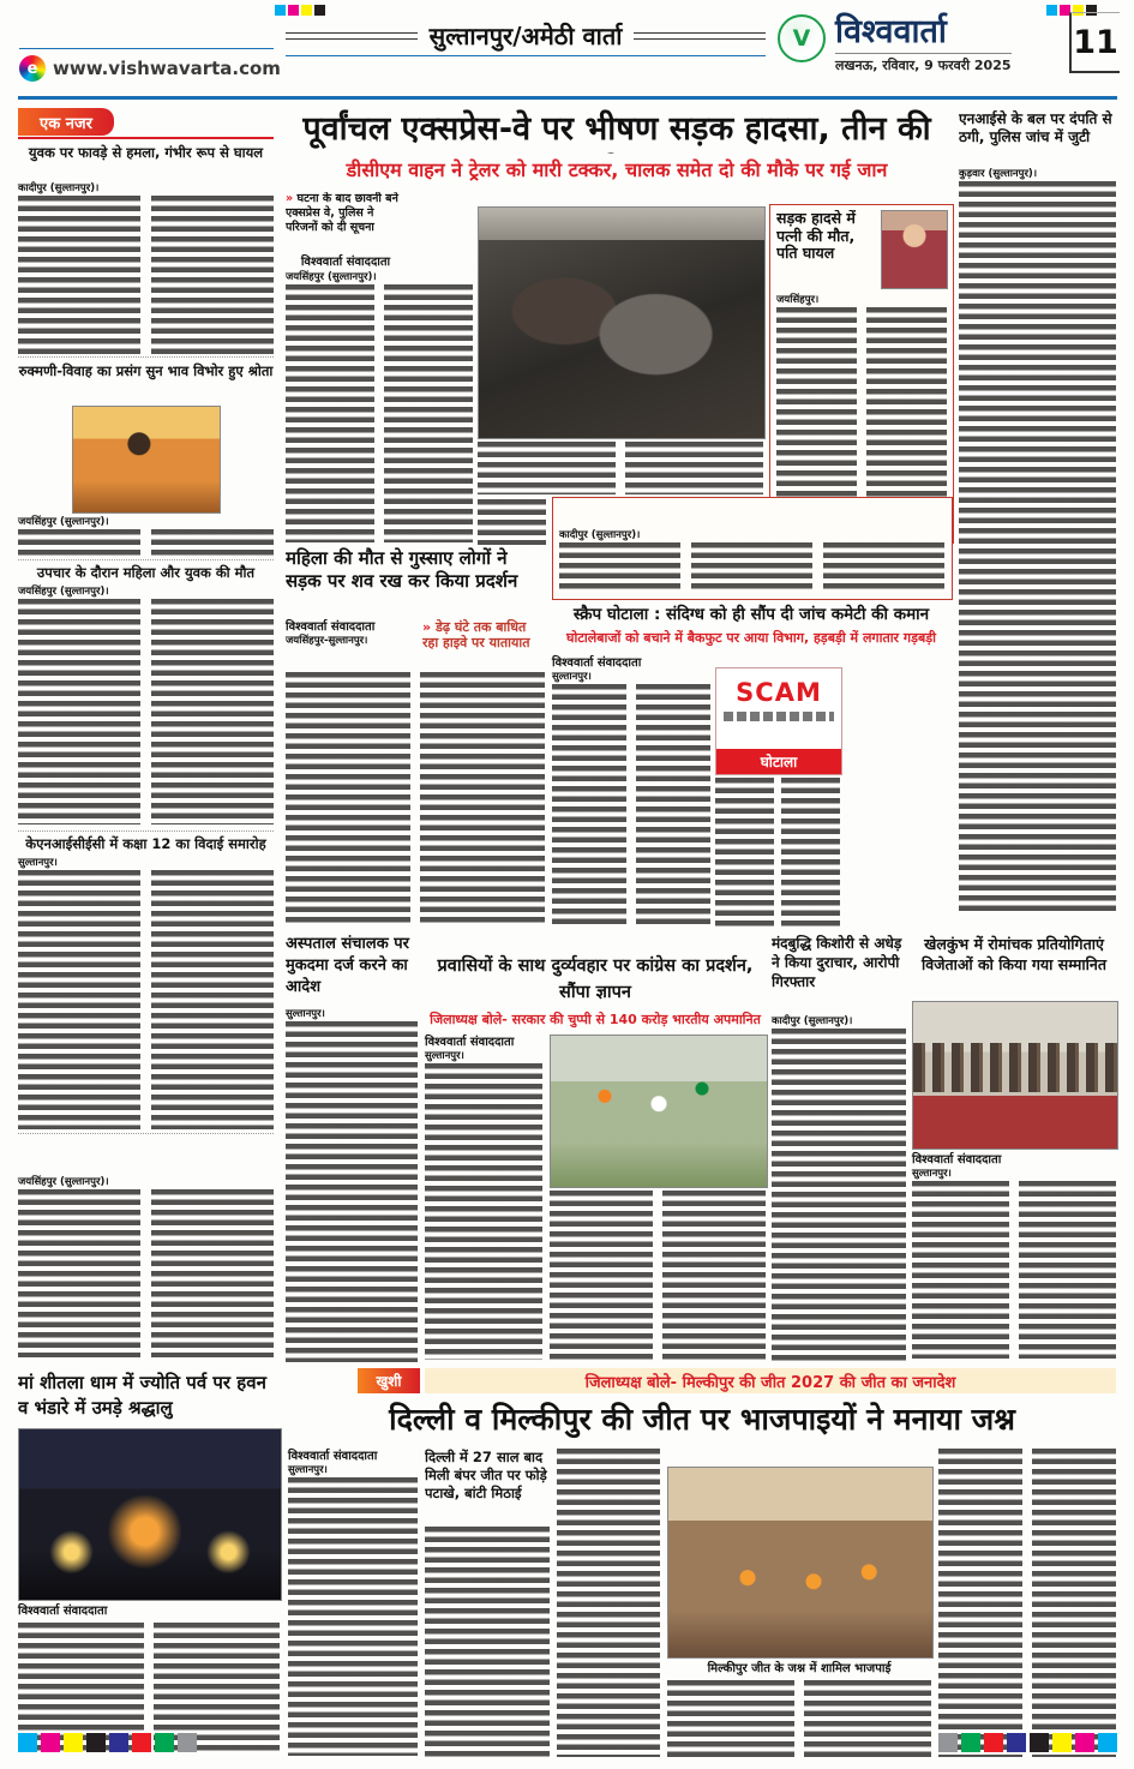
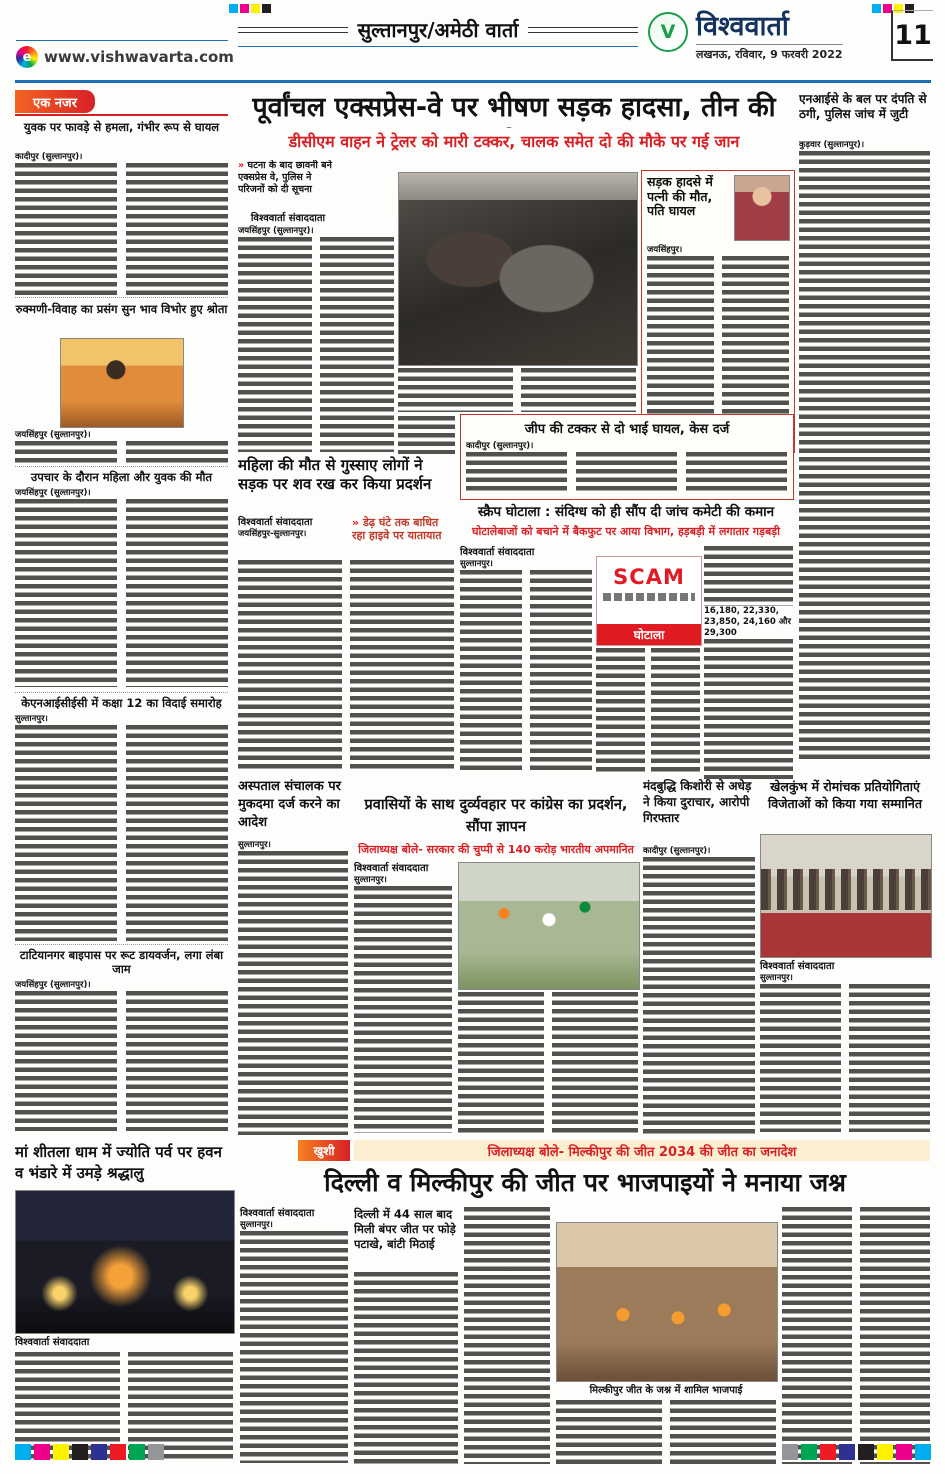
  e
  www.vishwavarta.com
  सुल्तानपुर/अमेठी वार्ता
  V
  विश्ववार्ता
- लखनऊ, रविवार, 9 फरवरी 2025
+ लखनऊ, रविवार, 9 फरवरी 2022
  11
  एक नजर
  युवक पर फावड़े से हमला, गंभीर रूप से घायल
  कादीपुर (सुल्तानपुर)।
  रुक्मणी-विवाह का प्रसंग सुन भाव विभोर हुए श्रोता
  जयसिंहपुर (सुल्तानपुर)।
  उपचार के दौरान महिला और युवक की मौत
  जयसिंहपुर (सुल्तानपुर)।
  केएनआईसीईसी में कक्षा 12 का विदाई समारोह
  सुल्तानपुर।
+ टाटियानगर बाइपास पर रूट डायवर्जन, लगा लंबा जाम
  जयसिंहपुर (सुल्तानपुर)।
  पूर्वांचल एक्सप्रेस-वे पर भीषण सड़क हादसा, तीन की
  डीसीएम वाहन ने ट्रेलर को मारी टक्कर, चालक समेत दो की मौके पर गई जान
  घटना के बाद छावनी बने एक्सप्रेस वे, पुलिस ने परिजनों को दी सूचना
  विश्ववार्ता संवाददाता
  जयसिंहपुर (सुल्तानपुर)।
  सड़क हादसे में पत्नी की मौत, पति घायल
  जयसिंहपुर।
  एनआईसे के बल पर दंपति से ठगी, पुलिस जांच में जुटी
  कुड़वार (सुल्तानपुर)।
+ जीप की टक्कर से दो भाई घायल, केस दर्ज
  कादीपुर (सुल्तानपुर)।
  महिला की मौत से गुस्साए लोगों ने सड़क पर शव रख कर किया प्रदर्शन
  विश्ववार्ता संवाददाता
  जयसिंहपुर-सुल्तानपुर।
  डेढ़ घंटे तक बाधित रहा हाइवे पर यातायात
  स्क्रैप घोटाला : संदिग्ध को ही सौंप दी जांच कमेटी की कमान
  घोटालेबाजों को बचाने में बैकफुट पर आया विभाग, हड़बड़ी में लगातार गड़बड़ी
  विश्ववार्ता संवाददाता
  सुल्तानपुर।
  SCAM
  घोटाला
+ 16,180, 22,330, 23,850, 24,160 और 29,300
  अस्पताल संचालक पर मुकदमा दर्ज करने का आदेश
  सुल्तानपुर।
  प्रवासियों के साथ दुर्व्यवहार पर कांग्रेस का प्रदर्शन, सौंपा ज्ञापन
  जिलाध्यक्ष बोले- सरकार की चुप्पी से 140 करोड़ भारतीय अपमानित
  विश्ववार्ता संवाददाता
  सुल्तानपुर।
  मंदबुद्धि किशोरी से अधेड़ ने किया दुराचार, आरोपी गिरफ्तार
  कादीपुर (सुल्तानपुर)।
  खेलकुंभ में रोमांचक प्रतियोगिताएं विजेताओं को किया गया सम्मानित
  विश्ववार्ता संवाददाता
  सुल्तानपुर।
  मां शीतला धाम में ज्योति पर्व पर हवन व भंडारे में उमड़े श्रद्धालु
  विश्ववार्ता संवाददाता
  खुशी
- जिलाध्यक्ष बोले- मिल्कीपुर की जीत 2027 की जीत का जनादेश
+ जिलाध्यक्ष बोले- मिल्कीपुर की जीत 2034 की जीत का जनादेश
  दिल्ली व मिल्कीपुर की जीत पर भाजपाइयों ने मनाया जश्न
  विश्ववार्ता संवाददाता
  सुल्तानपुर।
- दिल्ली में 27 साल बाद मिली बंपर जीत पर फोड़े पटाखे, बांटी मिठाई
+ दिल्ली में 44 साल बाद मिली बंपर जीत पर फोड़े पटाखे, बांटी मिठाई
  मिल्कीपुर जीत के जश्न में शामिल भाजपाई
